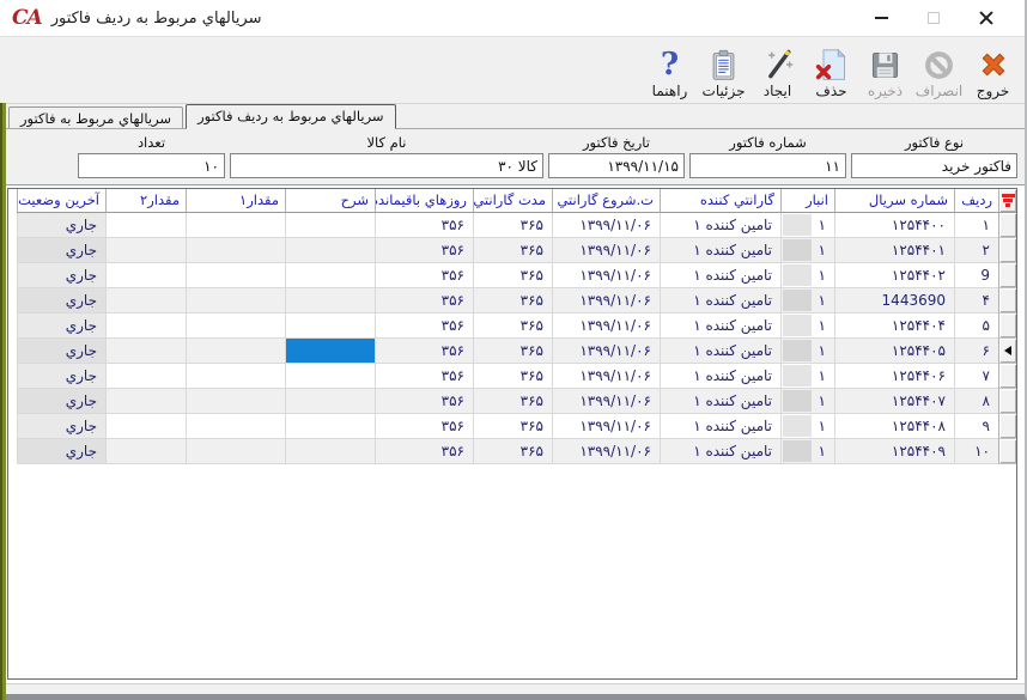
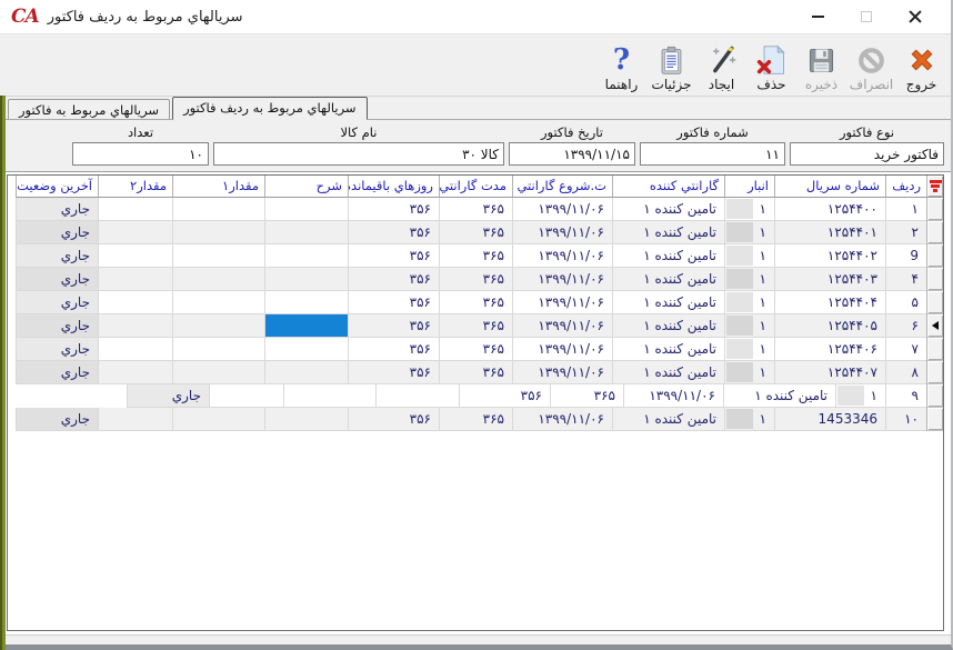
  CA
  سريالهاي مربوط به رديف فاكتور
  خروج
  انصراف
  ذخيره
  حذف
  ايجاد
  جزئيات
  ?
  راهنما
  سريالهاي مربوط به فاكتور
  سريالهاي مربوط به رديف فاكتور
  نوع فاكتور
  شماره فاكتور
  تاريخ فاكتور
  نام كالا
  تعداد
  رديف
  شماره سريال
  انبار
  گارانتي كننده
  ت.شروع گارانتي
  مدت گارانتي
  روزهاي باقيمانده
  شرح
  مقدار۱
  مقدار۲
  آخرين وضعيت
  ۱
  ۱۲۵۴۴۰۰
  ۱
  تامين كننده ۱
  ۱۳۹۹/۱۱/۰۶
  ۳۶۵
  ۳۵۶
  جاري
  ۲
  ۱۲۵۴۴۰۱
  ۱
  تامين كننده ۱
  ۱۳۹۹/۱۱/۰۶
  ۳۶۵
  ۳۵۶
  جاري
  9
  ۱۲۵۴۴۰۲
  ۱
  تامين كننده ۱
  ۱۳۹۹/۱۱/۰۶
  ۳۶۵
  ۳۵۶
  جاري
  ۴
- 1443690
+ ۱۲۵۴۴۰۳
  ۱
  تامين كننده ۱
  ۱۳۹۹/۱۱/۰۶
  ۳۶۵
  ۳۵۶
  جاري
  ۵
  ۱۲۵۴۴۰۴
  ۱
  تامين كننده ۱
  ۱۳۹۹/۱۱/۰۶
  ۳۶۵
  ۳۵۶
  جاري
  ۶
  ۱۲۵۴۴۰۵
  ۱
  تامين كننده ۱
  ۱۳۹۹/۱۱/۰۶
  ۳۶۵
  ۳۵۶
  جاري
  ۷
  ۱۲۵۴۴۰۶
  ۱
  تامين كننده ۱
  ۱۳۹۹/۱۱/۰۶
  ۳۶۵
  ۳۵۶
  جاري
  ۸
  ۱۲۵۴۴۰۷
  ۱
  تامين كننده ۱
  ۱۳۹۹/۱۱/۰۶
  ۳۶۵
  ۳۵۶
  جاري
  ۹
- ۱۲۵۴۴۰۸
  ۱
  تامين كننده ۱
  ۱۳۹۹/۱۱/۰۶
  ۳۶۵
  ۳۵۶
  جاري
  ۱۰
- ۱۲۵۴۴۰۹
+ 1453346
  ۱
  تامين كننده ۱
  ۱۳۹۹/۱۱/۰۶
  ۳۶۵
  ۳۵۶
  جاري
